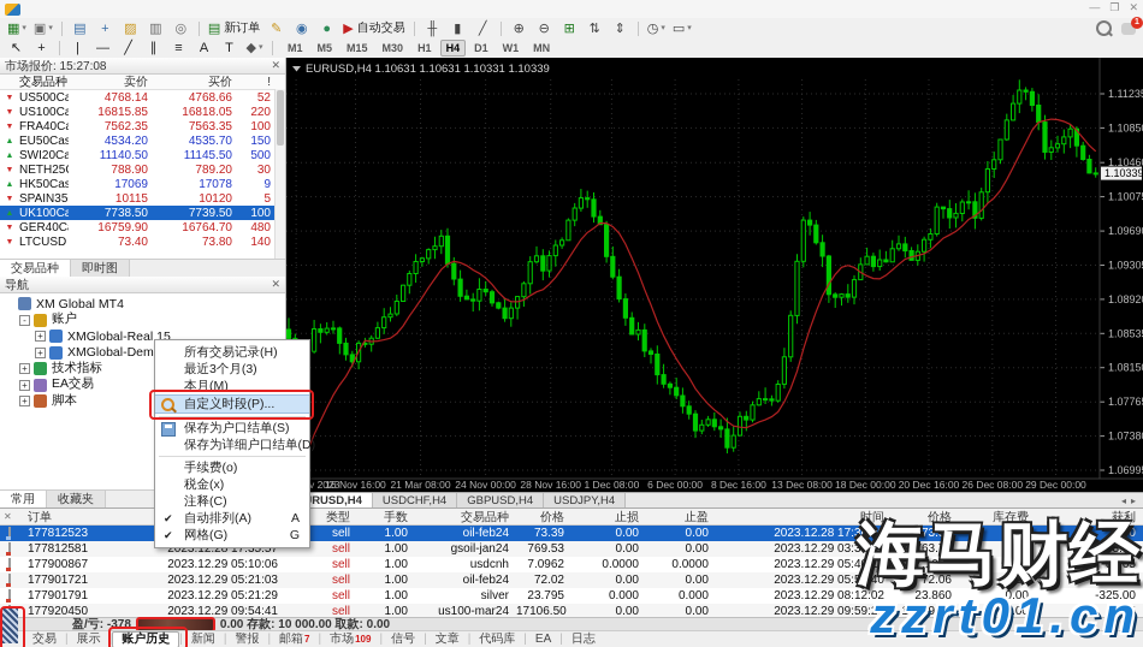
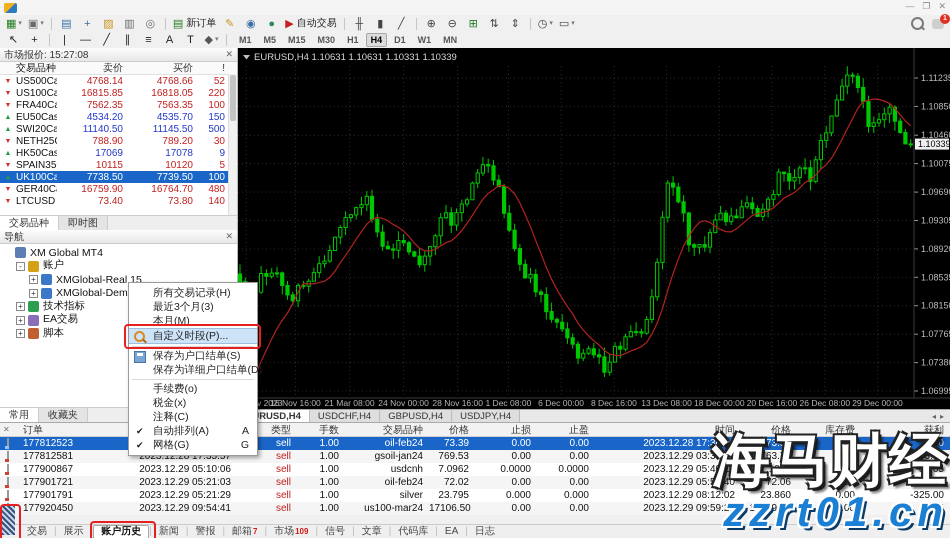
  —
  ❐
  ✕
  ▦
  ▣
  ▤
  +
  ▨
  ▥
  ◎
  ▤
  新订单
  ✎
  ◉
  ●
  ▶
  自动交易
  ╫
  ▮
  ╱
  ⊕
  ⊖
  ⊞
  ⇅
  ⇕
  ◷
  ▭
  ↖
  +
  |
  —
  ╱
  ∥
  ≡
  A
  T
  ◆
  M1
  M5
  M15
  M30
  H1
  H4
  D1
  W1
  MN
  市场报价: 15:27:08
  ✕
  交易品种
  卖价
  买价
  !
  US500Ca
  4768.14
  4768.66
  52
  US100Ca
  16815.85
  16818.05
  220
  7562.35
  7563.35
  100
  EU50Cas
  4534.20
  4535.70
  150
  SWI20Ca
  11140.50
  11145.50
  500
  788.90
  789.20
  30
  HK50Cas
  17069
  17078
  9
  10115
  10120
  5
  UK100Ca
  7738.50
  7739.50
  100
  16759.90
  16764.70
  480
  LTCUSD
  73.40
  73.80
  140
  交易品种
  即时图
  导航
  ✕
  XM Global MT4
  -
  账户
  +
  XMGlobal-Real 15
  +
  XMGlobal-Dem
  +
  技术指标
  +
  EA交易
  +
  脚本
  常用
  收藏夹
  1.1123
  1.1085
  1.1046
  1.1007
  1.0969
  1.0930
  1.0892
  1.0853
  1.0815
  1.0776
  1.0738
  1.0699
  v 2023
  16 Nov 16:00
  21 Mar 08:00
  24 Nov 00:00
  28 Nov 16:00
  1 Dec 08:00
  6 Dec 00:00
  8 Dec 16:00
  13 Dec 08:00
  18 Dec 00:00
  20 Dec 16:00
  26 Dec 08:00
  29 Dec 00:00
  1.10339
  EURUSD,H4 1.10631 1.10631 1.10331 1.10339
  RUSD,H4
  USDCHF,H4
  GBPUSD,H4
  USDJPY,H4
  ◂
  ▸
  ✕
  订单
  类型
  手数
  交易品种
  价格
  止损
  止盈
  时间
  价格
  库存费
  获利
  177812523
  sell
  1.00
  oil-feb24
  73.39
  0.00
  0.00
  2023.12.28 17:36:06
  73.37
  0.00
  2.00
  177812581
  2023.12.28 17:35:57
  sell
  1.00
  gsoil-jan24
  769.53
  0.00
  0.00
  2023.12.29 03:30:12
  763.70
  0.00
  583.00
  177900867
  2023.12.29 05:10:06
  sell
  1.00
  usdcnh
  7.0962
  0.0000
  0.0000
  2023.12.29 05:40:18
  7.1021
  0.00
  -83.05
  177901721
  2023.12.29 05:21:03
  sell
  1.00
  oil-feb24
  72.02
  0.00
  0.00
  2023.12.29 05:52:40
  72.06
  0.00
  -4.00
  177901791
  2023.12.29 05:21:29
  sell
  1.00
  silver
  23.795
  0.000
  0.000
  2023.12.29 08:12:02
  23.860
  0.00
  -325.00
  177920450
  2023.12.29 09:54:41
  sell
  1.00
  us100-mar24
  17106.50
  0.00
  0.00
  2023.12.29 09:59:29
  17109.75
  0.00
  -3.25
- 盈/亏: -378
- 0.00 存款: 10 000.00 取款: 0.00
  交易
  |
  展示
  |
  账户历史
  |
  新闻
  |
  警报
  |
  邮箱
  7
  |
  市场
  109
  |
  信号
  |
  文章
  |
  代码库
  |
  EA
  |
  日志
  所有交易记录(H)
  最近3个月(3)
  本月(M)
  自定义时段(P)...
  保存为户口结单(S)
  保存为详细户口结单(D)
  手续费(o)
  税金(x)
  注释(C)
  ✔
  自动排列(A)
  A
  ✔
  网格(G)
  G
  海马财经
  zzrt01.cn
